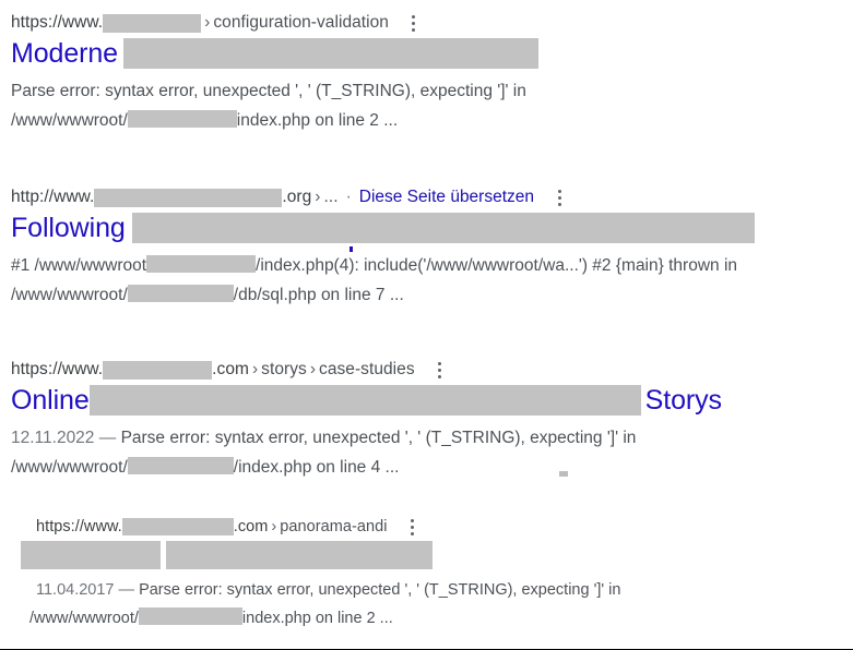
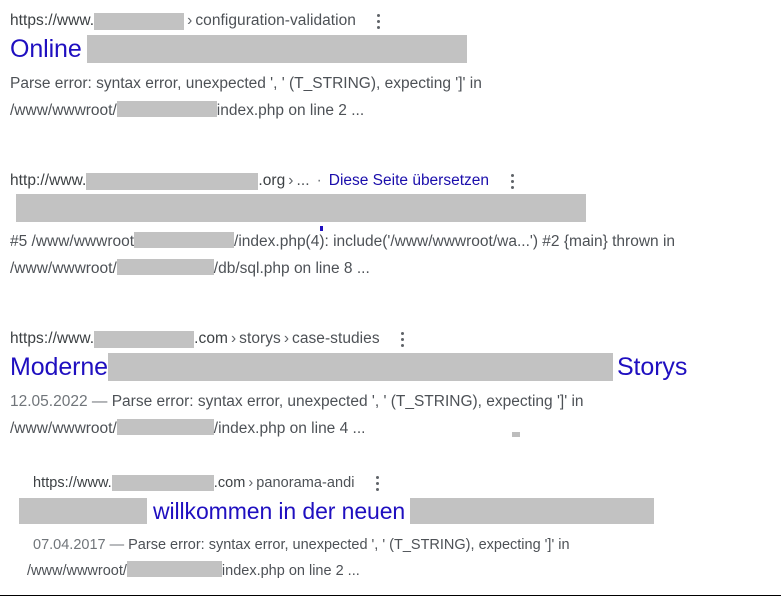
  https://www.
  ›
  configuration-validation
- Moderne
+ Online
  Parse error: syntax error, unexpected ', ' (T_STRING), expecting ']' in
  /www/wwwroot/ index.php on line 2 ...
  http://www.
  .org
  ›
  ...
  ·
  Diese Seite übersetzen
- Following
- #1 /www/wwwroot /index.php(4): include('/www/wwwroot/wa...') #2 {main} thrown in
+ #5 /www/wwwroot /index.php(4): include('/www/wwwroot/wa...') #2 {main} thrown in
- /www/wwwroot/ /db/sql.php on line 7 ...
+ /www/wwwroot/ /db/sql.php on line 8 ...
  https://www.
  .com
  ›
  storys
  ›
  case-studies
- Online
+ Moderne
  Storys
- 12.11.2022 — Parse error: syntax error, unexpected ', ' (T_STRING), expecting ']' in
+ 12.05.2022 — Parse error: syntax error, unexpected ', ' (T_STRING), expecting ']' in
  /www/wwwroot/ /index.php on line 4 ...
  https://www.
  .com
  ›
  panorama-andi
+ willkommen in der neuen
- 11.04.2017 — Parse error: syntax error, unexpected ', ' (T_STRING), expecting ']' in
+ 07.04.2017 — Parse error: syntax error, unexpected ', ' (T_STRING), expecting ']' in
  /www/wwwroot/ index.php on line 2 ...
